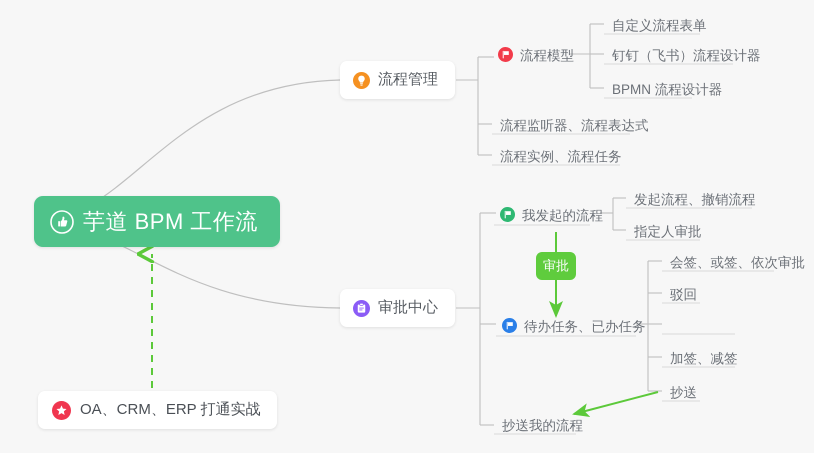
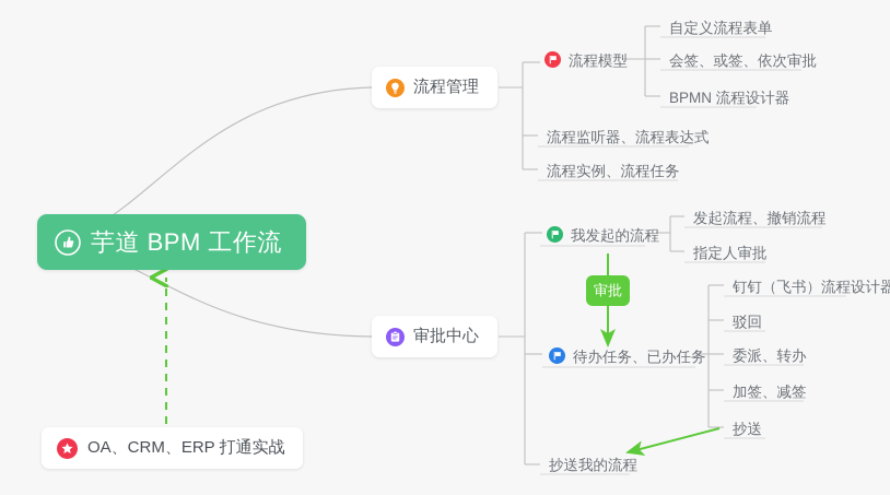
  芋道 BPM 工作流
  流程管理
  流程模型
  自定义流程表单
- 钉钉（飞书）流程设计器
+ 会签、或签、依次审批
  BPMN 流程设计器
  流程监听器、流程表达式
  流程实例、流程任务
  审批中心
  我发起的流程
  发起流程、撤销流程
  指定人审批
  待办任务、已办任务
- 会签、或签、依次审批
+ 钉钉（飞书）流程设计器
  驳回
+ 委派、转办
  加签、减签
  抄送
  抄送我的流程
  审批
  OA、CRM、ERP 打通实战
